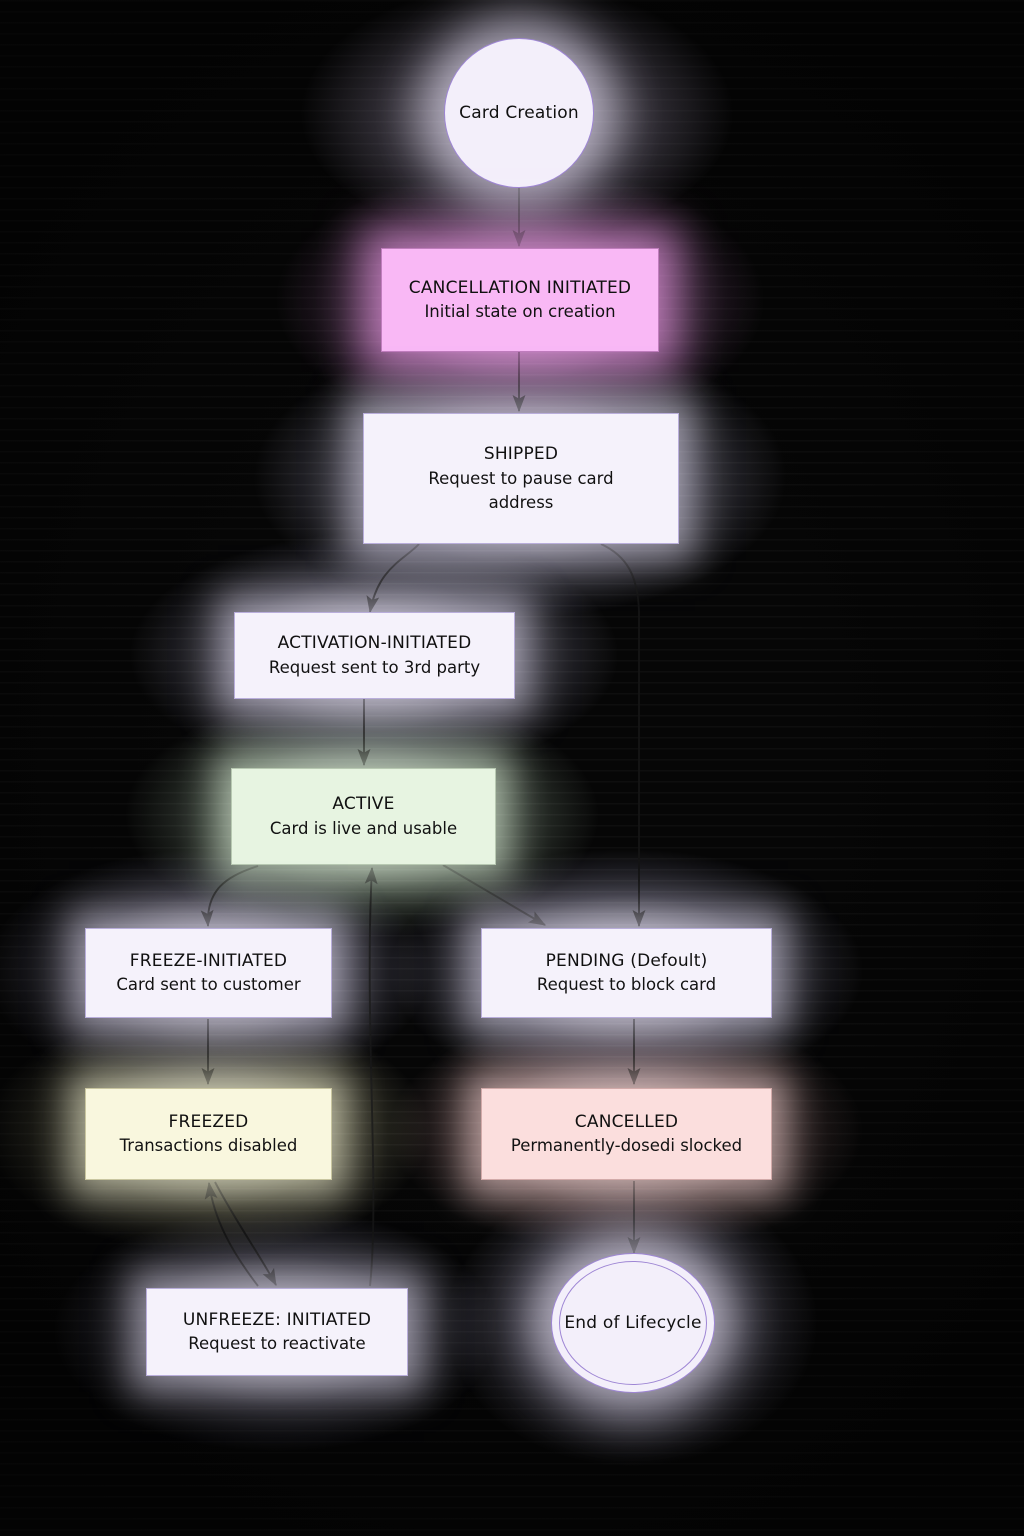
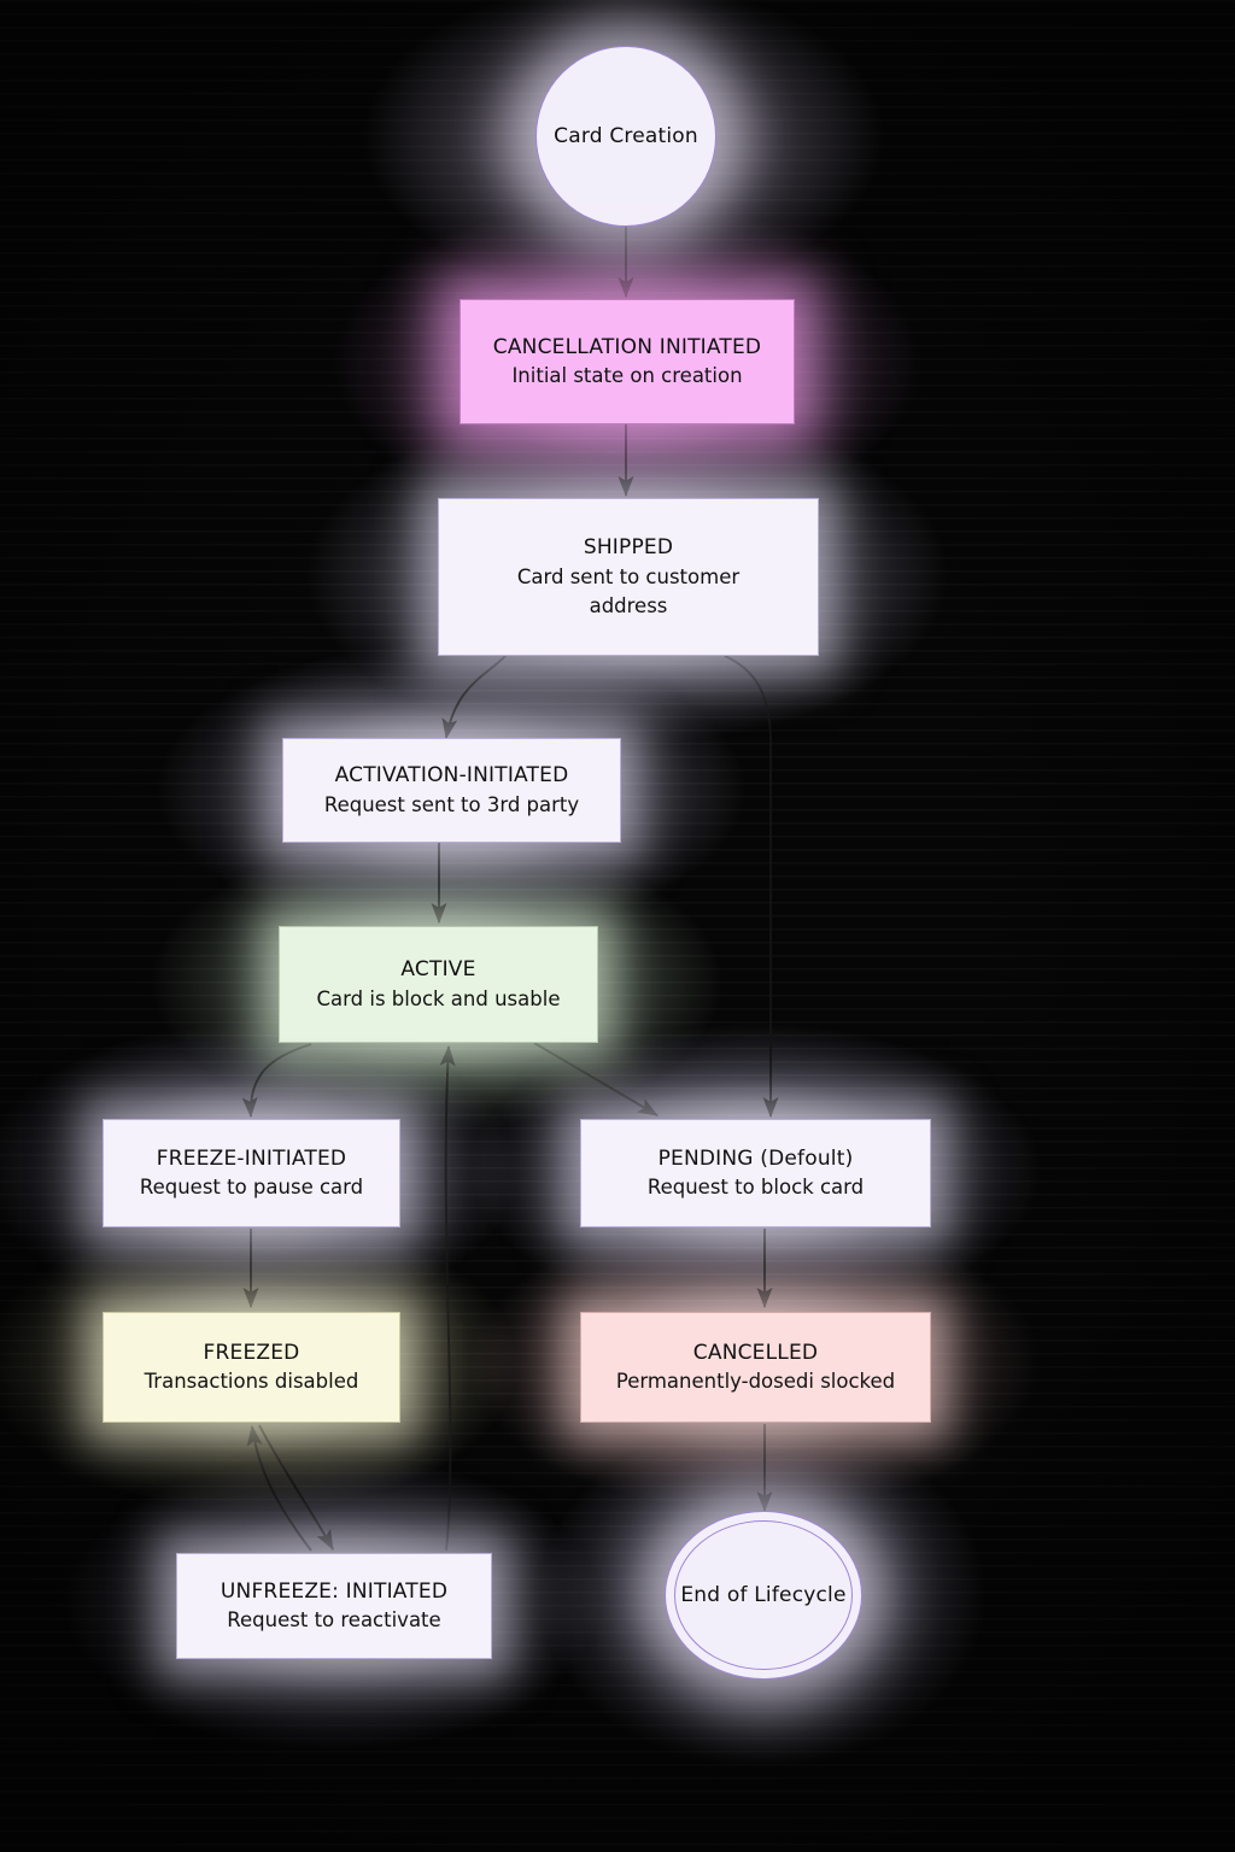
  Card Creation
  CANCELLATION INITIATED
  Initial state on creation
  SHIPPED
- Request to pause card
+ Card sent to customer
  address
  ACTIVATION-INITIATED
  Request sent to 3rd party
  ACTIVE
- Card is live and usable
+ Card is block and usable
  FREEZE-INITIATED
- Card sent to customer
+ Request to pause card
  PENDING (Defoult)
  Request to block card
  FREEZED
  Transactions disabled
  CANCELLED
  Permanently-dosedi slocked
  UNFREEZE: INITIATED
  Request to reactivate
  End of Lifecycle
